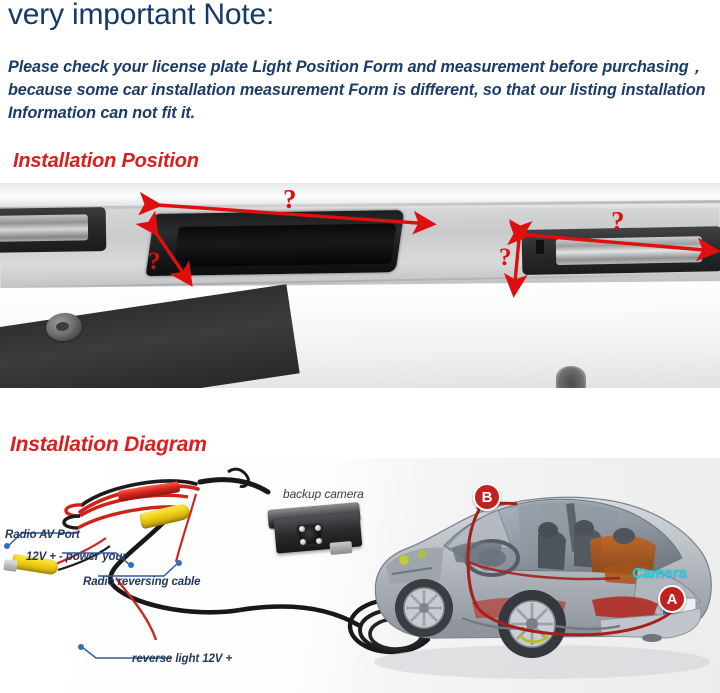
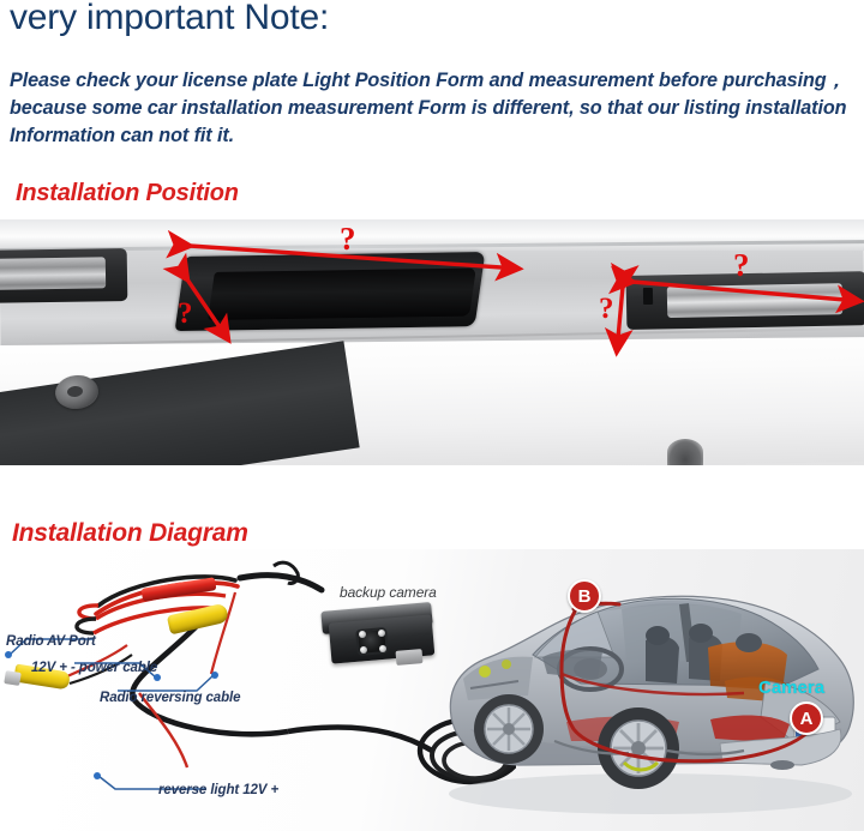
  very important Note:
  Please check your license plate Light Position Form and measurement before purchasing， because some car installation measurement Form is different, so that our listing installation Information can not fit it.
  Installation Position
  ?
  ?
  ?
  ?
  Installation Diagram
  Radio AV Port
- 12V + - power your
+ 12V + - power cable
  Radio reversing cable
  reverse light 12V +
  backup camera
  Camera
  B
  A
